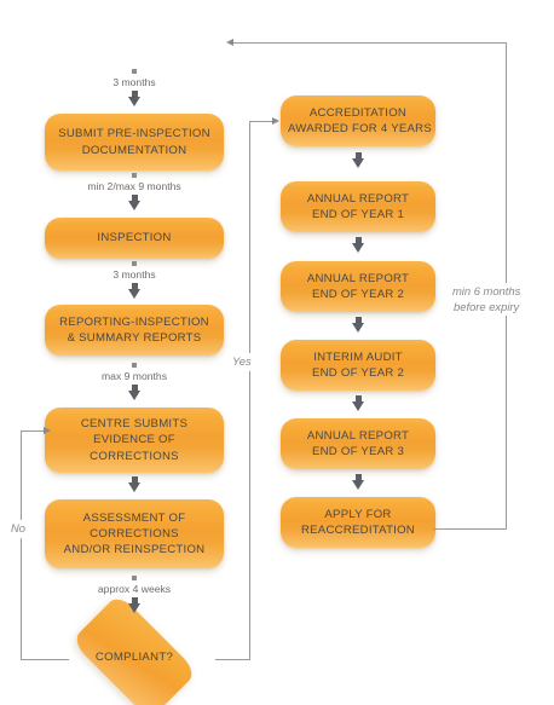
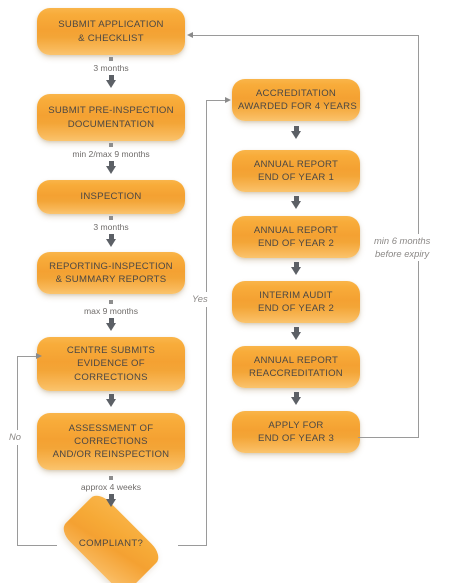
+ SUBMIT APPLICATION
+ & CHECKLIST
  SUBMIT PRE-INSPECTION
  DOCUMENTATION
  INSPECTION
  REPORTING-INSPECTION
  & SUMMARY REPORTS
  CENTRE SUBMITS
  EVIDENCE OF
  CORRECTIONS
  ASSESSMENT OF
  CORRECTIONS
  AND/OR REINSPECTION
  COMPLIANT?
  ACCREDITATION
  AWARDED FOR 4 YEARS
  ANNUAL REPORT
  END OF YEAR 1
  ANNUAL REPORT
  END OF YEAR 2
  INTERIM AUDIT
  END OF YEAR 2
  ANNUAL REPORT
- END OF YEAR 3
+ REACCREDITATION
  APPLY FOR
- REACCREDITATION
+ END OF YEAR 3
  3 months
  min 2/max 9 months
  3 months
  max 9 months
  approx 4 weeks
  Yes
  No
  min 6 months
  before expiry
